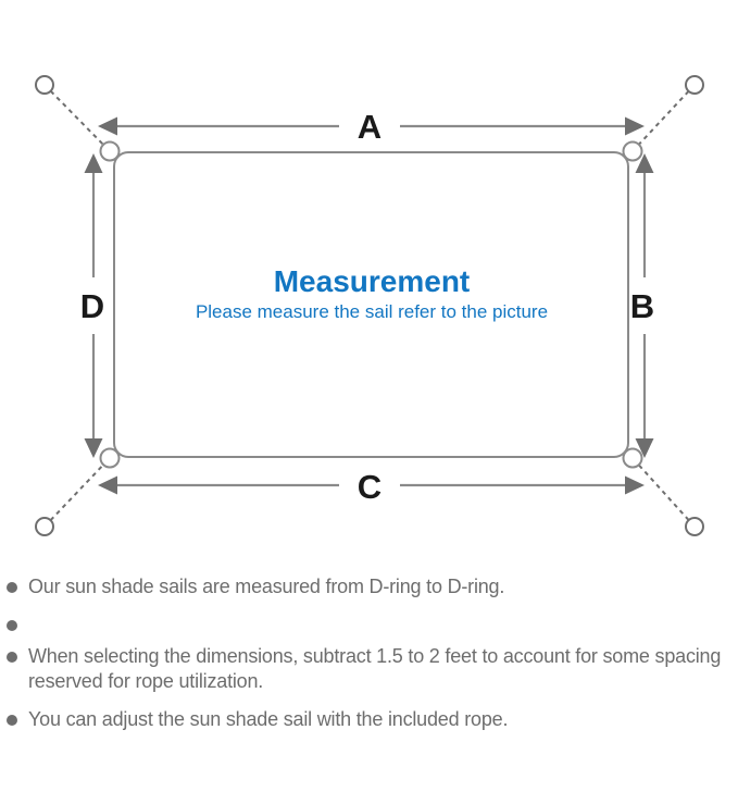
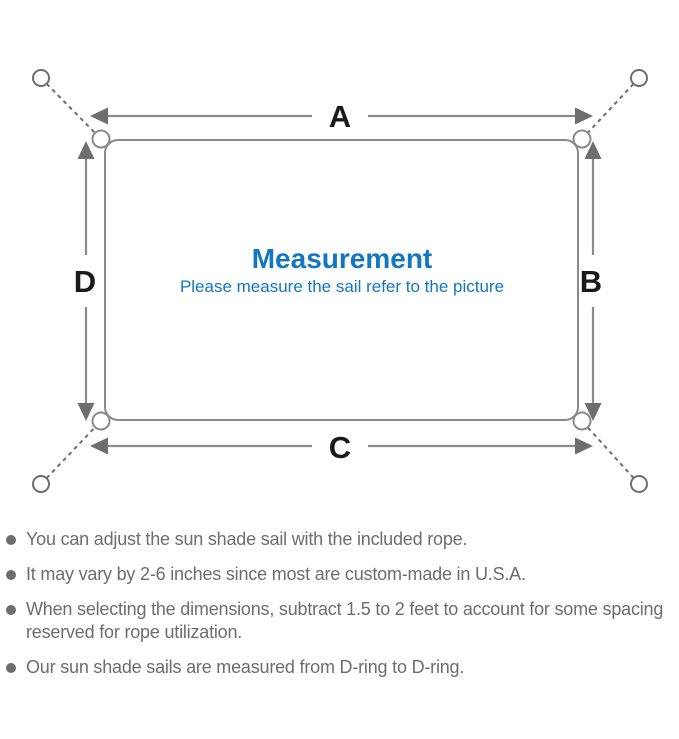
  A
  C
  D
  B
  Measurement
  Please measure the sail refer to the picture
- Our sun shade sails are measured from D-ring to D-ring.
+ You can adjust the sun shade sail with the included rope.
+ It may vary by 2-6 inches since most are custom-made in U.S.A.
  When selecting the dimensions, subtract 1.5 to 2 feet to account for some spacing
  reserved for rope utilization.
- You can adjust the sun shade sail with the included rope.
+ Our sun shade sails are measured from D-ring to D-ring.
